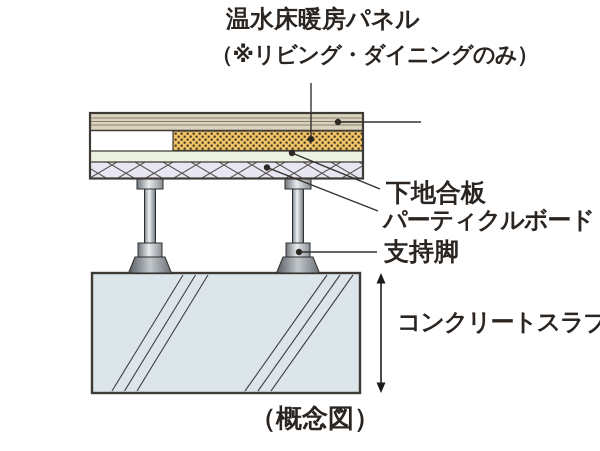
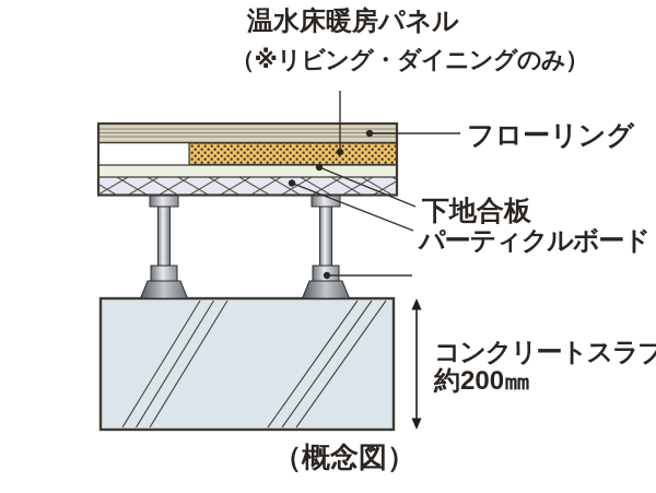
  温水床暖房パネル
  （※リビング・ダイニングのみ）
+ フローリング
  下地合板
  パーティクルボード
- 支持脚
  コンクリートスラブ
+ 約200㎜
  （概念図）
